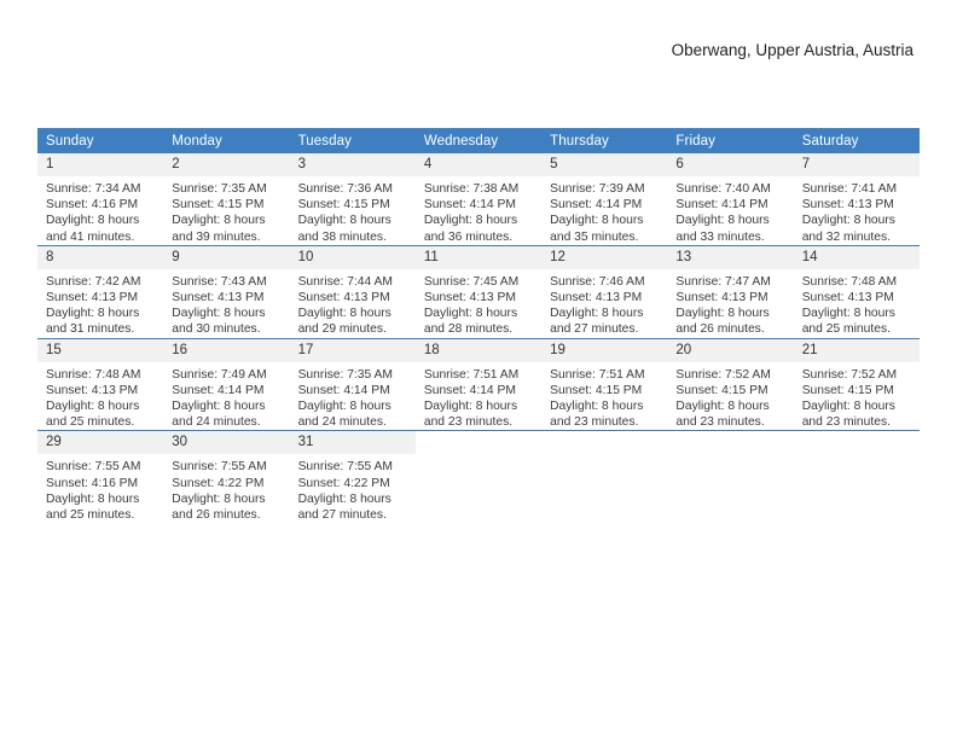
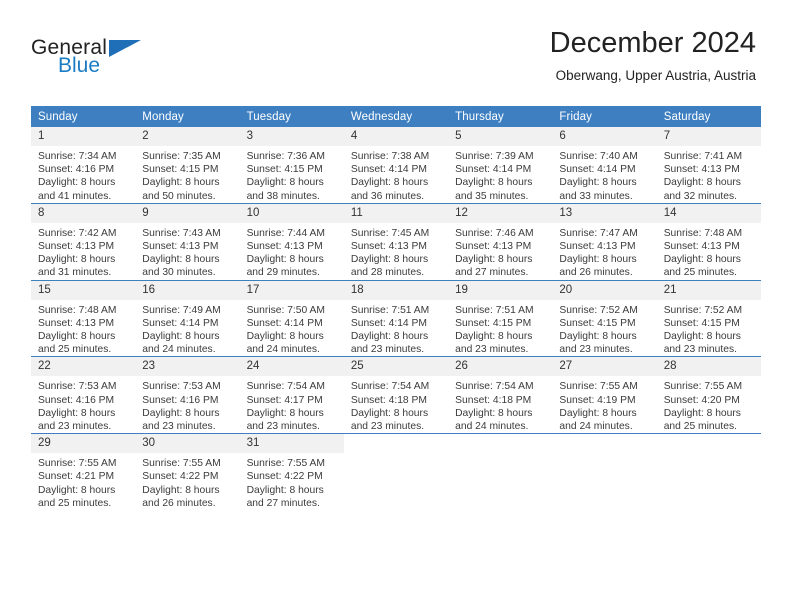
+ General
+ Blue
+ December 2024
  Oberwang, Upper Austria, Austria
  Sunday	Monday	Tuesday	Wednesday	Thursday	Friday	Saturday
- 1 Sunrise: 7:34 AM Sunset: 4:16 PM Daylight: 8 hours and 41 minutes.	2 Sunrise: 7:35 AM Sunset: 4:15 PM Daylight: 8 hours and 39 minutes.	3 Sunrise: 7:36 AM Sunset: 4:15 PM Daylight: 8 hours and 38 minutes.	4 Sunrise: 7:38 AM Sunset: 4:14 PM Daylight: 8 hours and 36 minutes.	5 Sunrise: 7:39 AM Sunset: 4:14 PM Daylight: 8 hours and 35 minutes.	6 Sunrise: 7:40 AM Sunset: 4:14 PM Daylight: 8 hours and 33 minutes.	7 Sunrise: 7:41 AM Sunset: 4:13 PM Daylight: 8 hours and 32 minutes.
+ 1 Sunrise: 7:34 AM Sunset: 4:16 PM Daylight: 8 hours and 41 minutes.	2 Sunrise: 7:35 AM Sunset: 4:15 PM Daylight: 8 hours and 50 minutes.	3 Sunrise: 7:36 AM Sunset: 4:15 PM Daylight: 8 hours and 38 minutes.	4 Sunrise: 7:38 AM Sunset: 4:14 PM Daylight: 8 hours and 36 minutes.	5 Sunrise: 7:39 AM Sunset: 4:14 PM Daylight: 8 hours and 35 minutes.	6 Sunrise: 7:40 AM Sunset: 4:14 PM Daylight: 8 hours and 33 minutes.	7 Sunrise: 7:41 AM Sunset: 4:13 PM Daylight: 8 hours and 32 minutes.
  8 Sunrise: 7:42 AM Sunset: 4:13 PM Daylight: 8 hours and 31 minutes.	9 Sunrise: 7:43 AM Sunset: 4:13 PM Daylight: 8 hours and 30 minutes.	10 Sunrise: 7:44 AM Sunset: 4:13 PM Daylight: 8 hours and 29 minutes.	11 Sunrise: 7:45 AM Sunset: 4:13 PM Daylight: 8 hours and 28 minutes.	12 Sunrise: 7:46 AM Sunset: 4:13 PM Daylight: 8 hours and 27 minutes.	13 Sunrise: 7:47 AM Sunset: 4:13 PM Daylight: 8 hours and 26 minutes.	14 Sunrise: 7:48 AM Sunset: 4:13 PM Daylight: 8 hours and 25 minutes.
- 15 Sunrise: 7:48 AM Sunset: 4:13 PM Daylight: 8 hours and 25 minutes.	16 Sunrise: 7:49 AM Sunset: 4:14 PM Daylight: 8 hours and 24 minutes.	17 Sunrise: 7:35 AM Sunset: 4:14 PM Daylight: 8 hours and 24 minutes.	18 Sunrise: 7:51 AM Sunset: 4:14 PM Daylight: 8 hours and 23 minutes.	19 Sunrise: 7:51 AM Sunset: 4:15 PM Daylight: 8 hours and 23 minutes.	20 Sunrise: 7:52 AM Sunset: 4:15 PM Daylight: 8 hours and 23 minutes.	21 Sunrise: 7:52 AM Sunset: 4:15 PM Daylight: 8 hours and 23 minutes.
+ 15 Sunrise: 7:48 AM Sunset: 4:13 PM Daylight: 8 hours and 25 minutes.	16 Sunrise: 7:49 AM Sunset: 4:14 PM Daylight: 8 hours and 24 minutes.	17 Sunrise: 7:50 AM Sunset: 4:14 PM Daylight: 8 hours and 24 minutes.	18 Sunrise: 7:51 AM Sunset: 4:14 PM Daylight: 8 hours and 23 minutes.	19 Sunrise: 7:51 AM Sunset: 4:15 PM Daylight: 8 hours and 23 minutes.	20 Sunrise: 7:52 AM Sunset: 4:15 PM Daylight: 8 hours and 23 minutes.	21 Sunrise: 7:52 AM Sunset: 4:15 PM Daylight: 8 hours and 23 minutes.
+ 22 Sunrise: 7:53 AM Sunset: 4:16 PM Daylight: 8 hours and 23 minutes.	23 Sunrise: 7:53 AM Sunset: 4:16 PM Daylight: 8 hours and 23 minutes.	24 Sunrise: 7:54 AM Sunset: 4:17 PM Daylight: 8 hours and 23 minutes.	25 Sunrise: 7:54 AM Sunset: 4:18 PM Daylight: 8 hours and 23 minutes.	26 Sunrise: 7:54 AM Sunset: 4:18 PM Daylight: 8 hours and 24 minutes.	27 Sunrise: 7:55 AM Sunset: 4:19 PM Daylight: 8 hours and 24 minutes.	28 Sunrise: 7:55 AM Sunset: 4:20 PM Daylight: 8 hours and 25 minutes.
- 29 Sunrise: 7:55 AM Sunset: 4:16 PM Daylight: 8 hours and 25 minutes.	30 Sunrise: 7:55 AM Sunset: 4:22 PM Daylight: 8 hours and 26 minutes.	31 Sunrise: 7:55 AM Sunset: 4:22 PM Daylight: 8 hours and 27 minutes.
+ 29 Sunrise: 7:55 AM Sunset: 4:21 PM Daylight: 8 hours and 25 minutes.	30 Sunrise: 7:55 AM Sunset: 4:22 PM Daylight: 8 hours and 26 minutes.	31 Sunrise: 7:55 AM Sunset: 4:22 PM Daylight: 8 hours and 27 minutes.
